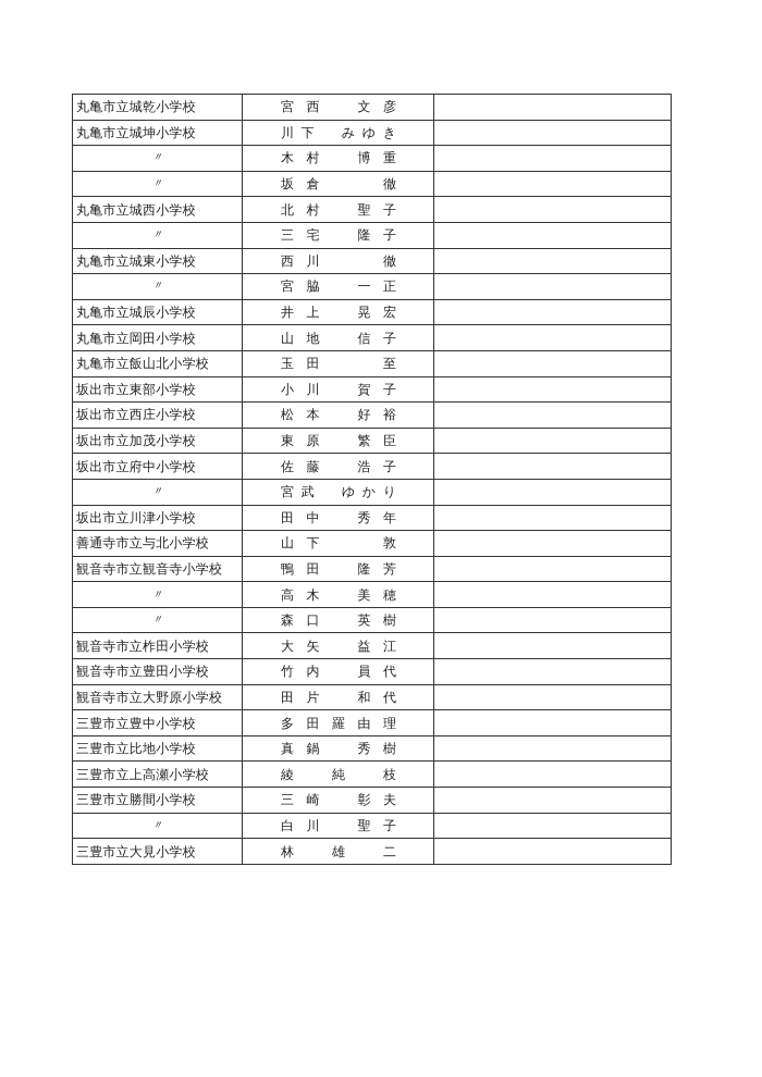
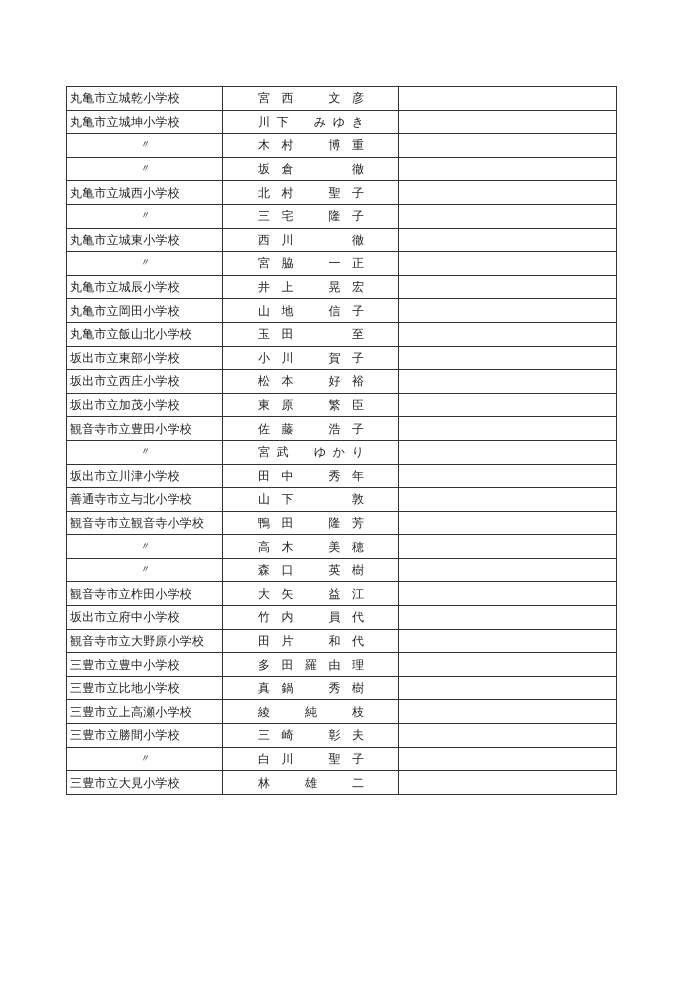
  丸亀市立城乾小学校	宮 西 文 彦
  丸亀市立城坤小学校	川 下 み ゆ き
  〃	木 村 博 重
  〃	坂 倉 徹
  丸亀市立城西小学校	北 村 聖 子
  〃	三 宅 隆 子
  丸亀市立城東小学校	西 川 徹
  〃	宮 脇 一 正
  丸亀市立城辰小学校	井 上 晃 宏
  丸亀市立岡田小学校	山 地 信 子
  丸亀市立飯山北小学校	玉 田 至
  坂出市立東部小学校	小 川 賀 子
  坂出市立西庄小学校	松 本 好 裕
  坂出市立加茂小学校	東 原 繁 臣
- 坂出市立府中小学校	佐 藤 浩 子
+ 観音寺市立豊田小学校	佐 藤 浩 子
  〃	宮 武 ゆ か り
  坂出市立川津小学校	田 中 秀 年
  善通寺市立与北小学校	山 下 敦
  観音寺市立観音寺小学校	鴨 田 隆 芳
  〃	高 木 美 穂
  〃	森 口 英 樹
  観音寺市立柞田小学校	大 矢 益 江
- 観音寺市立豊田小学校	竹 内 員 代
+ 坂出市立府中小学校	竹 内 員 代
  観音寺市立大野原小学校	田 片 和 代
  三豊市立豊中小学校	多 田 羅 由 理
  三豊市立比地小学校	真 鍋 秀 樹
  三豊市立上高瀬小学校	綾 純 枝
  三豊市立勝間小学校	三 崎 彰 夫
  〃	白 川 聖 子
  三豊市立大見小学校	林 雄 二
